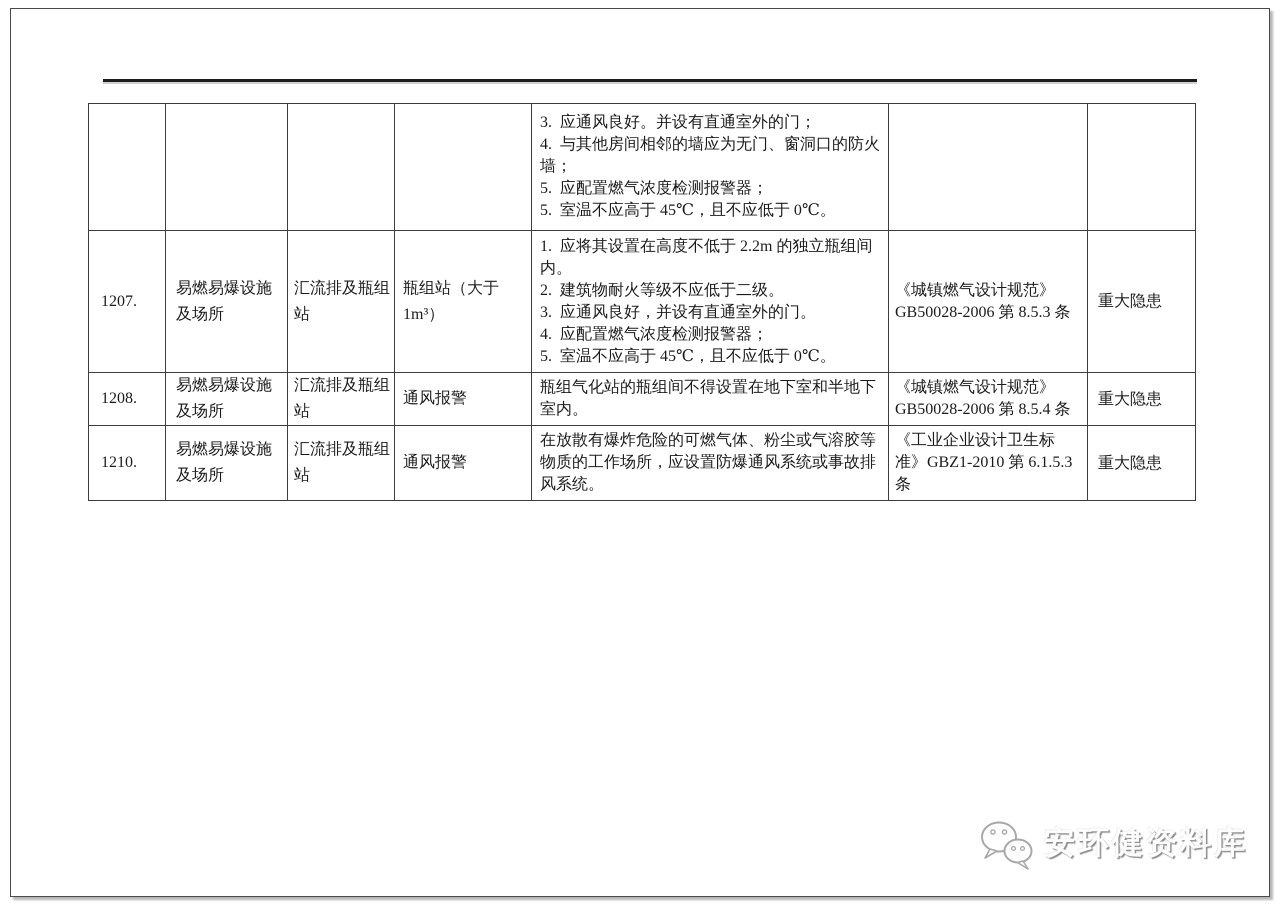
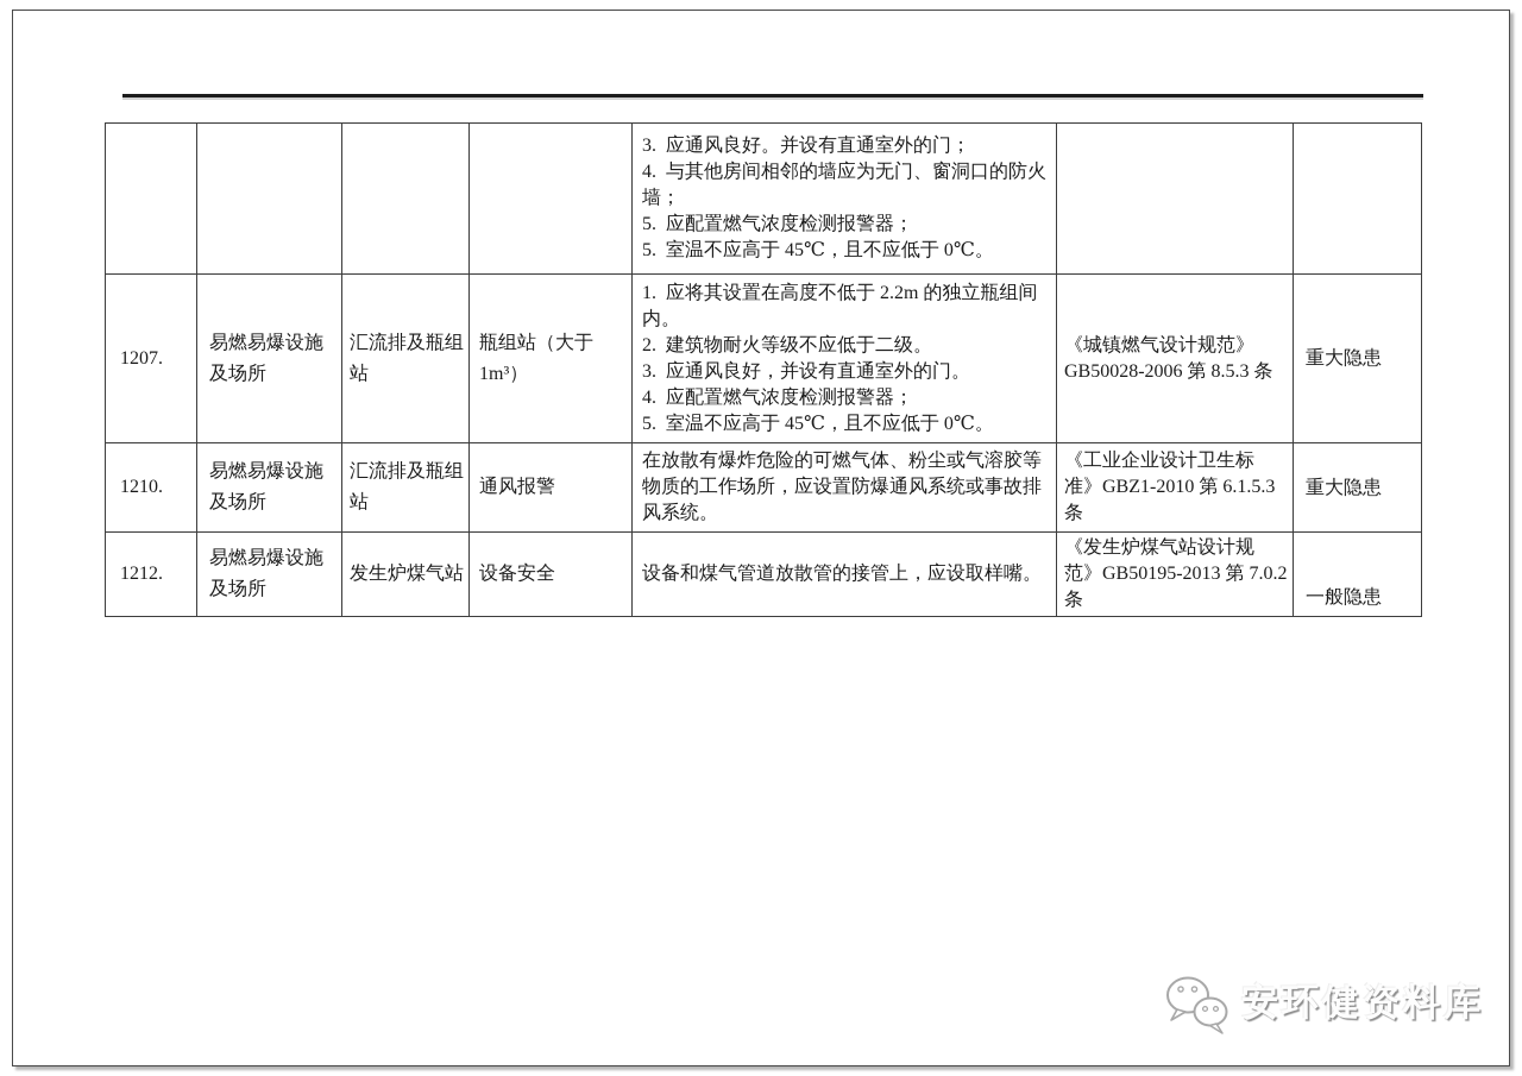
  				3. 应通风良好。并设有直通室外的门； 4. 与其他房间相邻的墙应为无门、窗洞口的防火墙； 5. 应配置燃气浓度检测报警器； 5. 室温不应高于 45℃，且不应低于 0℃。
  1207.	易燃易爆设施及场所	汇流排及瓶组站	瓶组站（大于 1m³）	1. 应将其设置在高度不低于 2.2m 的独立瓶组间内。 2. 建筑物耐火等级不应低于二级。 3. 应通风良好，并设有直通室外的门。 4. 应配置燃气浓度检测报警器； 5. 室温不应高于 45℃，且不应低于 0℃。	《城镇燃气设计规范》GB50028-2006 第 8.5.3 条	重大隐患
- 1208.	易燃易爆设施及场所	汇流排及瓶组站	通风报警	瓶组气化站的瓶组间不得设置在地下室和半地下室内。	《城镇燃气设计规范》GB50028-2006 第 8.5.4 条	重大隐患
  1210.	易燃易爆设施及场所	汇流排及瓶组站	通风报警	在放散有爆炸危险的可燃气体、粉尘或气溶胶等物质的工作场所，应设置防爆通风系统或事故排风系统。	《工业企业设计卫生标准》GBZ1-2010 第 6.1.5.3 条	重大隐患
+ 1212.	易燃易爆设施及场所	发生炉煤气站	设备安全	设备和煤气管道放散管的接管上，应设取样嘴。	《发生炉煤气站设计规范》GB50195-2013 第 7.0.2 条	一般隐患
  安环健资料库
